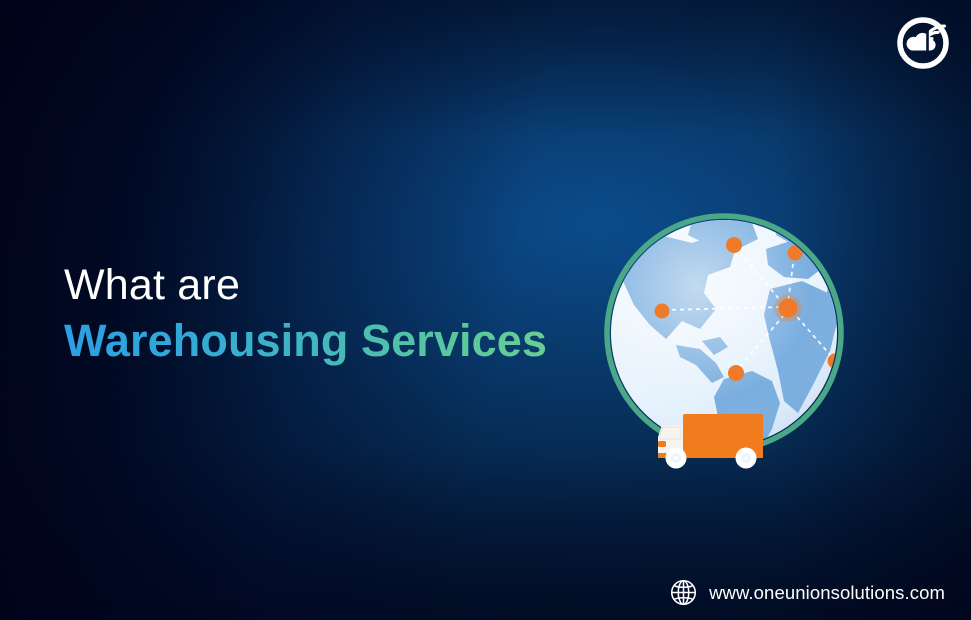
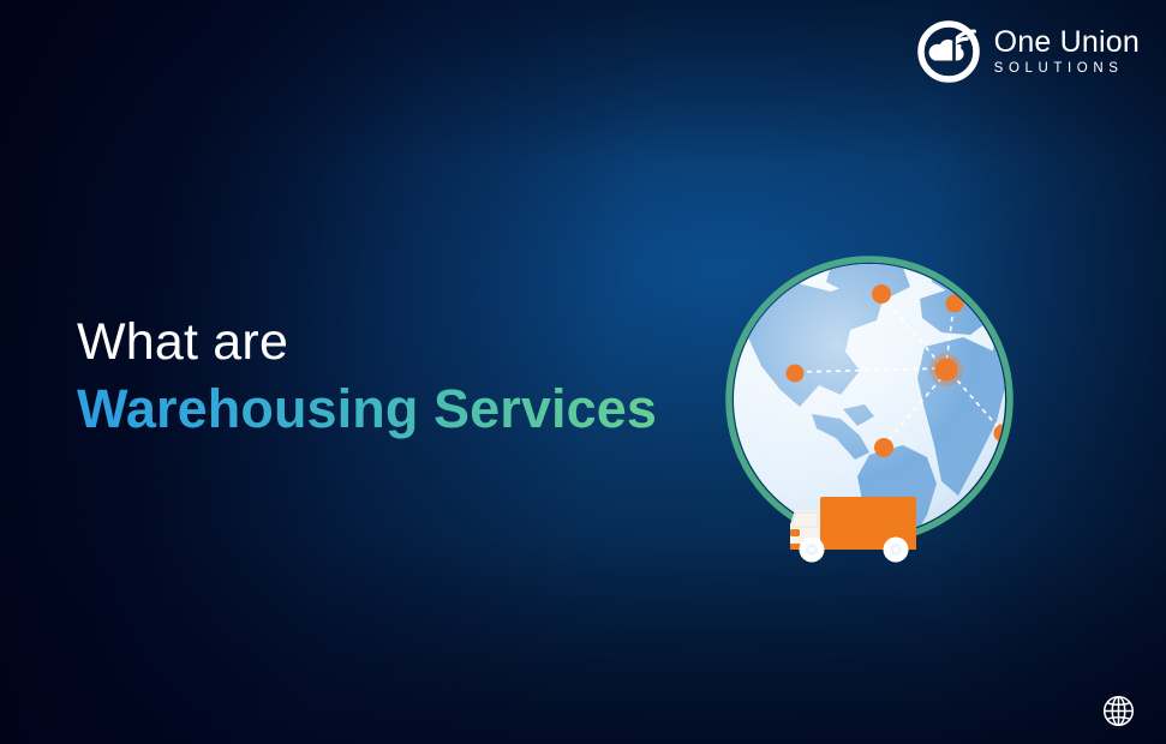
+ One Union
+ SOLUTIONS
  What are
  Warehousing Services
- www.oneunionsolutions.com
